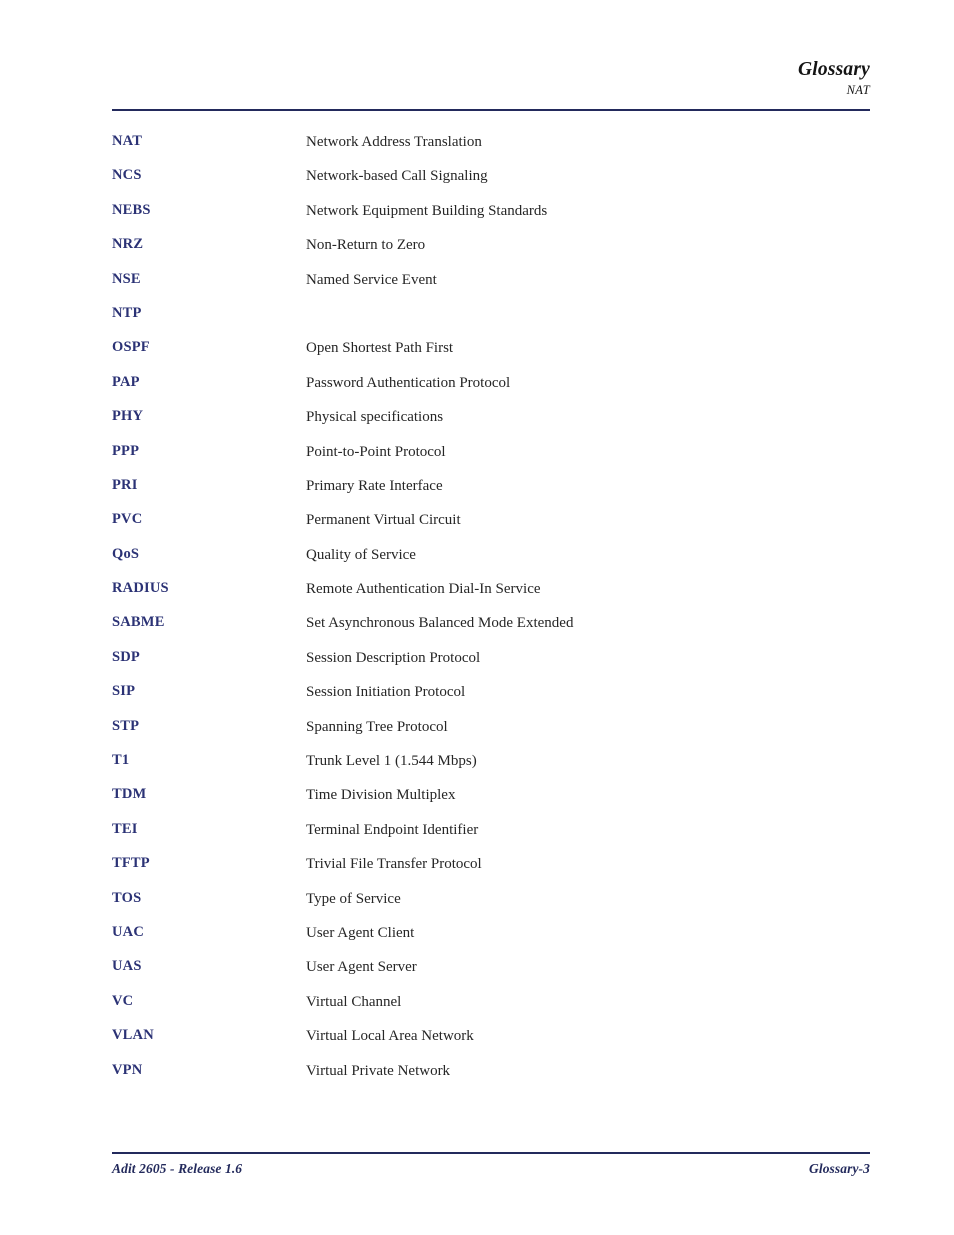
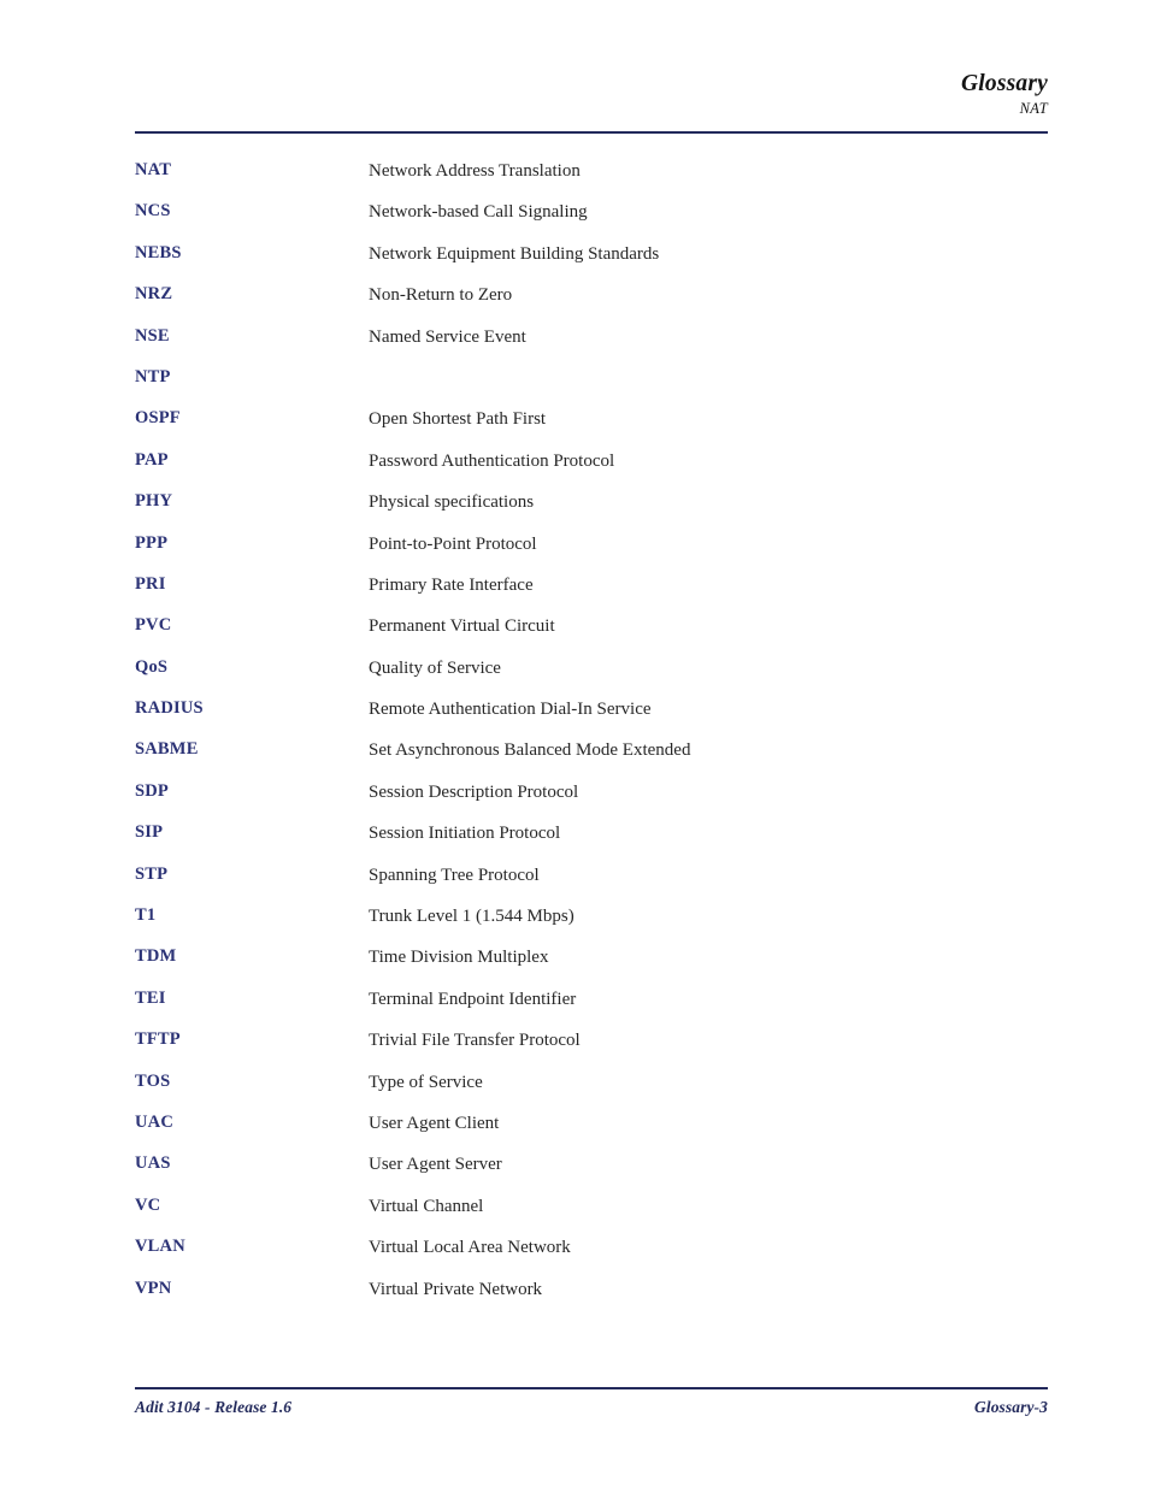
  Glossary
  NAT
  NAT
  Network Address Translation
  NCS
  Network-based Call Signaling
  NEBS
  Network Equipment Building Standards
  NRZ
  Non-Return to Zero
  NSE
  Named Service Event
  NTP
  OSPF
  Open Shortest Path First
  PAP
  Password Authentication Protocol
  PHY
  Physical specifications
  PPP
  Point-to-Point Protocol
  PRI
  Primary Rate Interface
  PVC
  Permanent Virtual Circuit
  QoS
  Quality of Service
  RADIUS
  Remote Authentication Dial-In Service
  SABME
  Set Asynchronous Balanced Mode Extended
  SDP
  Session Description Protocol
  SIP
  Session Initiation Protocol
  STP
  Spanning Tree Protocol
  T1
  Trunk Level 1 (1.544 Mbps)
  TDM
  Time Division Multiplex
  TEI
  Terminal Endpoint Identifier
  TFTP
  Trivial File Transfer Protocol
  TOS
  Type of Service
  UAC
  User Agent Client
  UAS
  User Agent Server
  VC
  Virtual Channel
  VLAN
  Virtual Local Area Network
  VPN
  Virtual Private Network
- Adit 2605 - Release 1.6
+ Adit 3104 - Release 1.6
  Glossary-3
